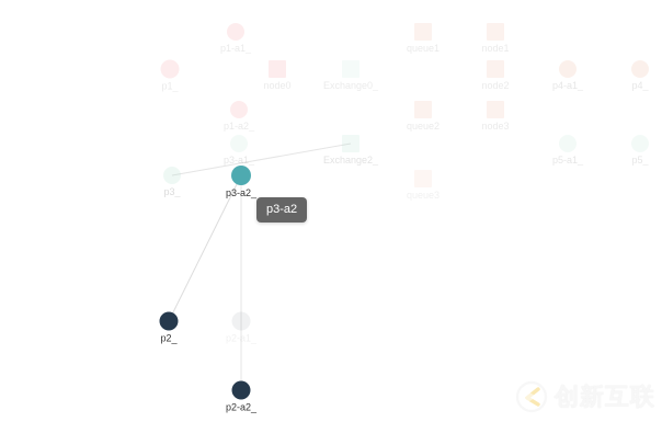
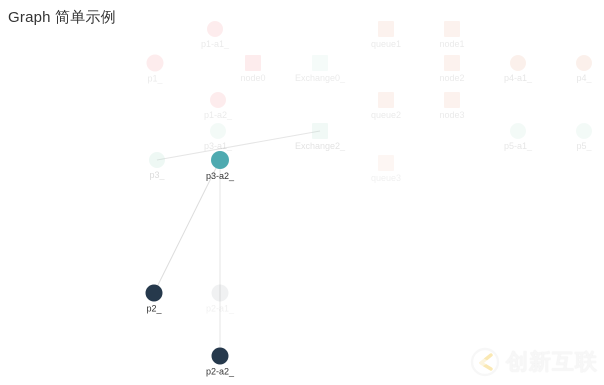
+ Graph 简单示例
  p4-a1_
  p3-a1_
  Exchange2_
  p5-a1_
  p3_
  p3-a2_
  p2_
  p2-a2_
- p3-a2
